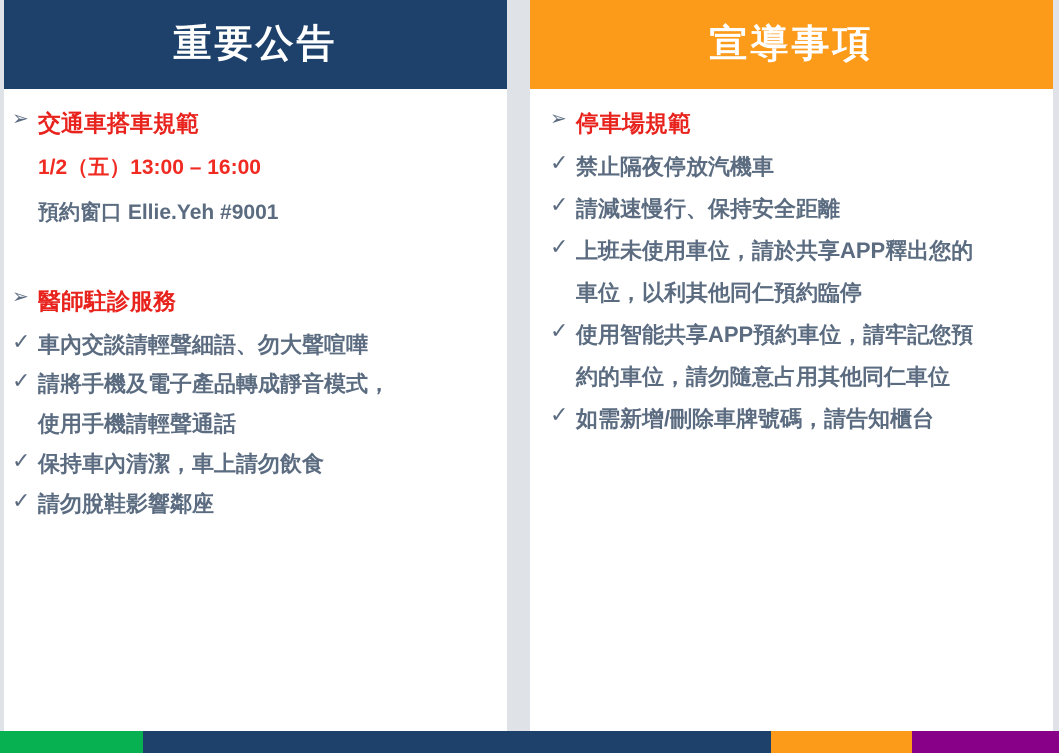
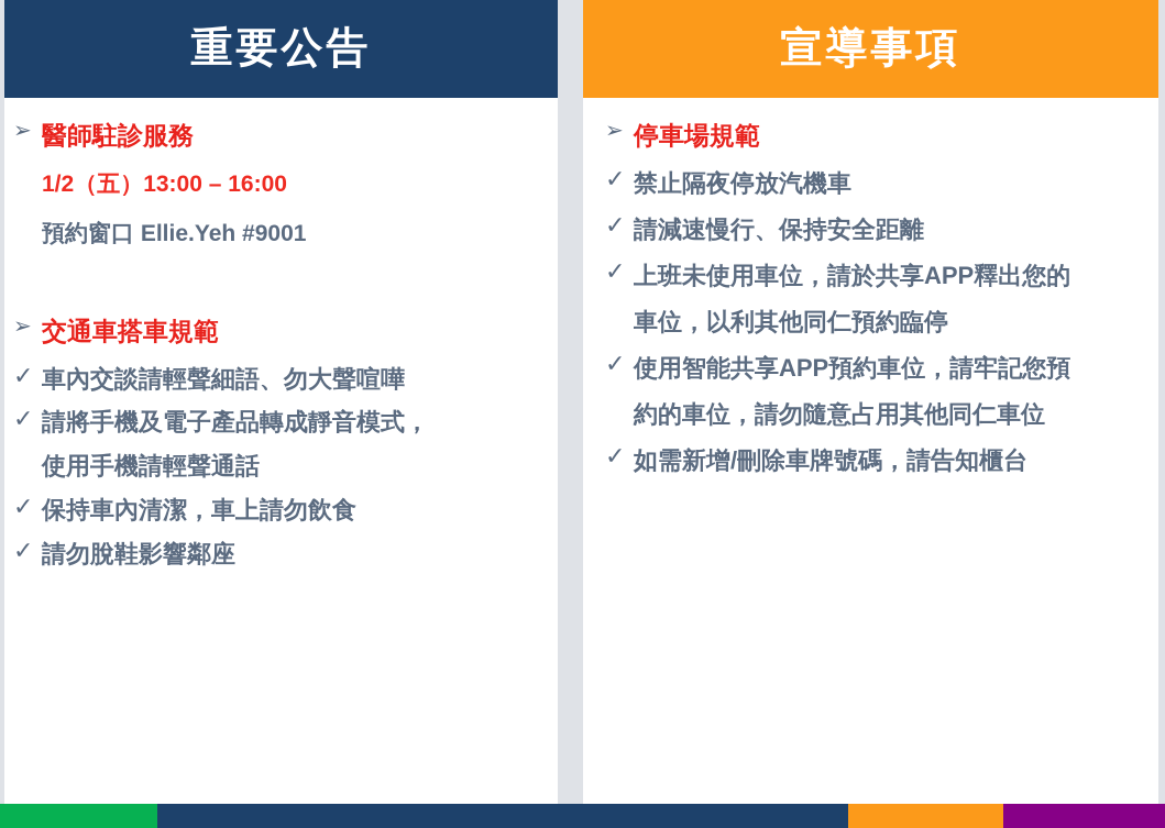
  重要公告
  ➢
- 交通車搭車規範
+ 醫師駐診服務
  1/2（五）13:00 – 16:00
  預約窗口 Ellie.Yeh #9001
  ➢
- 醫師駐診服務
+ 交通車搭車規範
  ✓
  車內交談請輕聲細語、勿大聲喧嘩
  ✓
  請將手機及電子產品轉成靜音模式，
  使用手機請輕聲通話
  ✓
  保持車內清潔，車上請勿飲食
  ✓
  請勿脫鞋影響鄰座
  宣導事項
  ➢
  停車場規範
  ✓
  禁止隔夜停放汽機車
  ✓
  請減速慢行、保持安全距離
  ✓
  上班未使用車位，請於共享APP釋出您的
  車位，以利其他同仁預約臨停
  ✓
  使用智能共享APP預約車位，請牢記您預
  約的車位，請勿隨意占用其他同仁車位
  ✓
  如需新增/刪除車牌號碼，請告知櫃台
